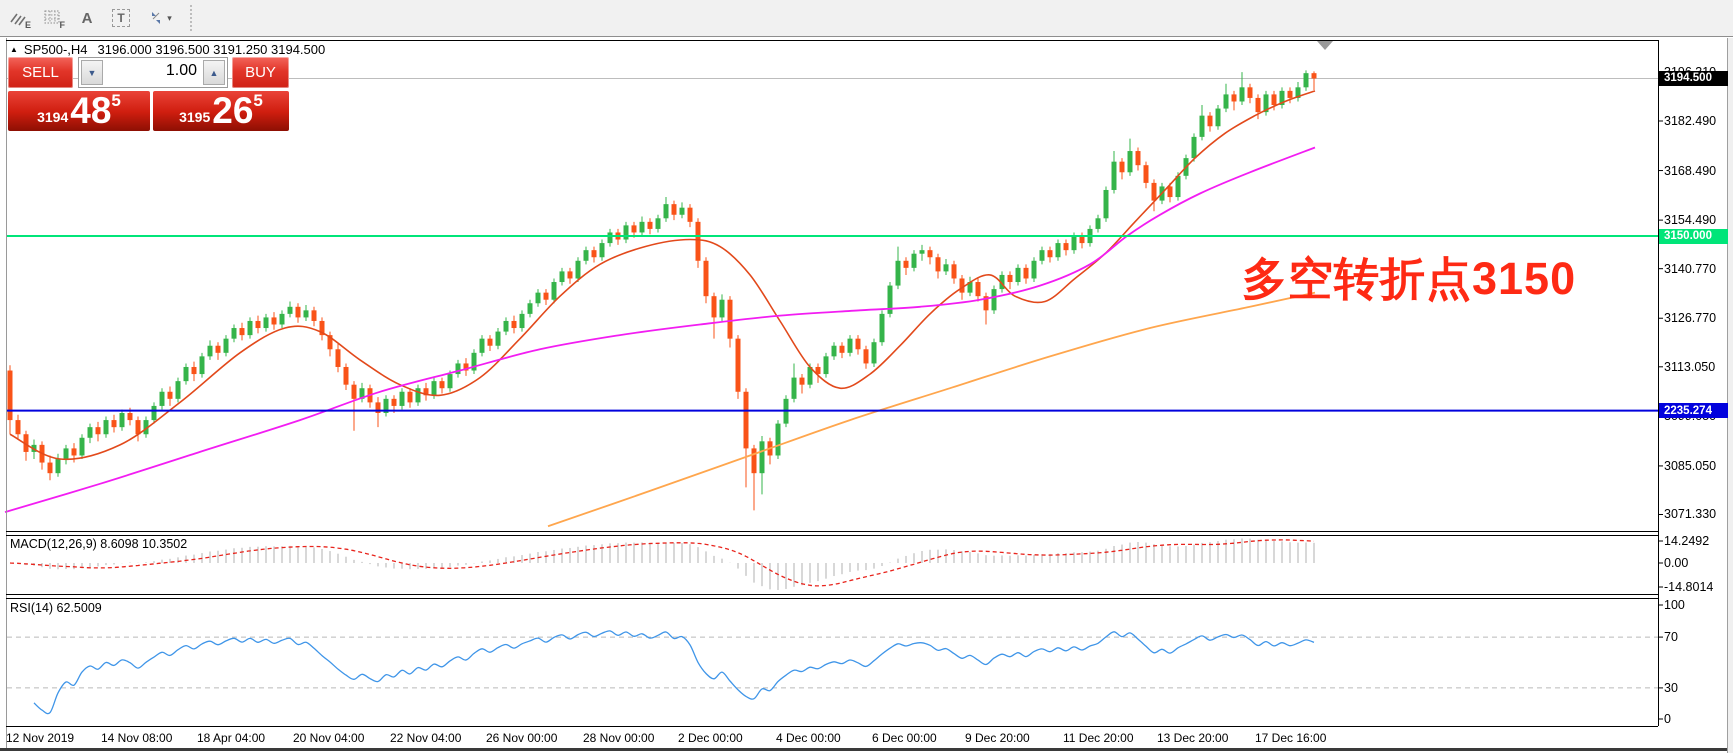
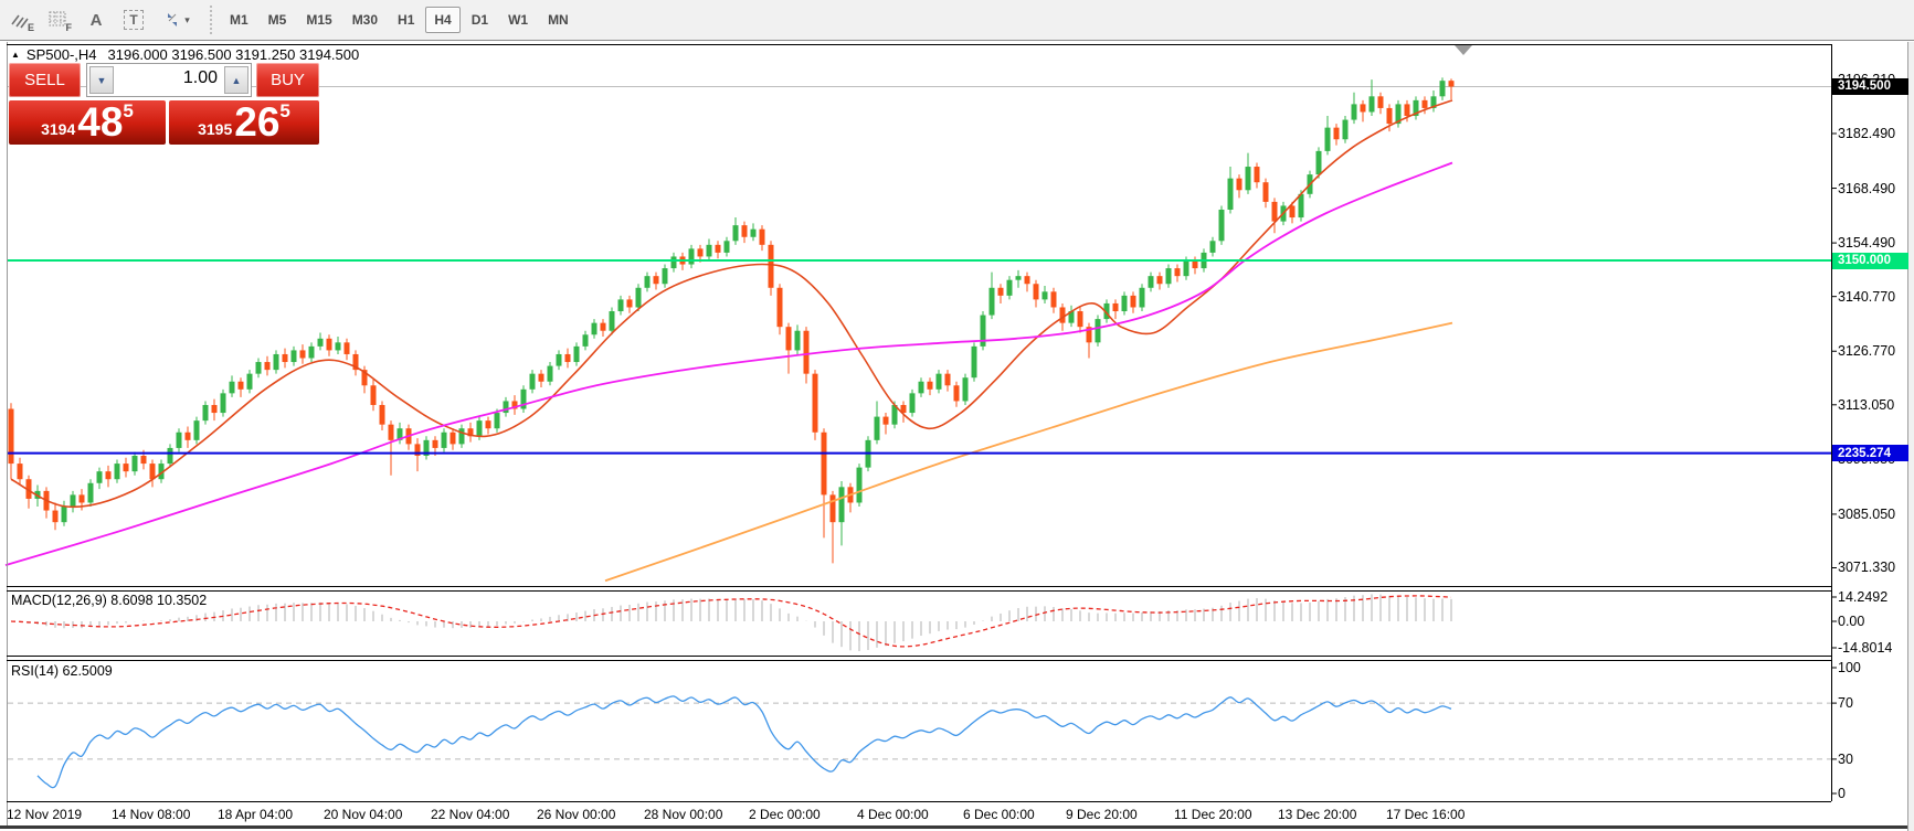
  E
  F
  A
  T
  ▾
+ M1
+ M5
+ M15
+ M30
+ H1
+ H4
+ D1
+ W1
+ MN
  ▲
  SP500-,H4
  3196.000 3196.500 3191.250 3194.500
  SELL
  ▼
  1.00
  ▲
  BUY
  3194
  48
  5
  3195
  26
  5
- 多空转折点3150
  MACD(12,26,9) 8.6098 10.3502
  RSI(14) 62.5009
  3182.490
  3168.490
  3154.490
  3140.770
  3126.770
  3113.050
  3085.050
  3071.330
  14.2492
  0.00
  -14.8014
  100
  70
  30
  0
  12 Nov 2019
  14 Nov 08:00
  18 Apr 04:00
  20 Nov 04:00
  22 Nov 04:00
  26 Nov 00:00
  28 Nov 00:00
  2 Dec 00:00
  4 Dec 00:00
  6 Dec 00:00
  9 Dec 20:00
  11 Dec 20:00
  13 Dec 20:00
  17 Dec 16:00
  3194.500
  3150.000
  2235.274
